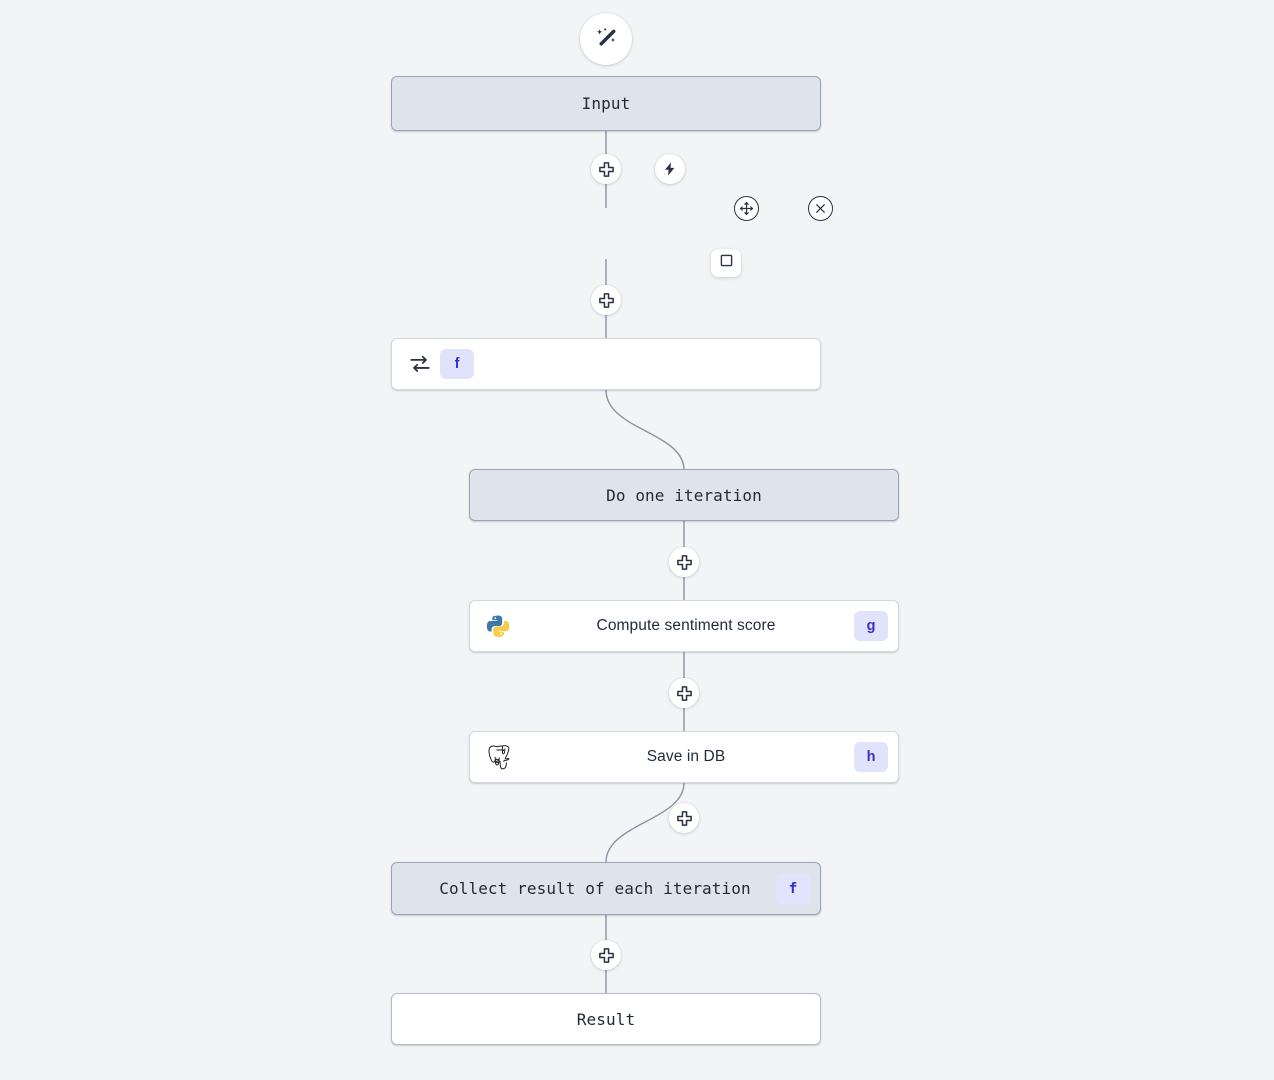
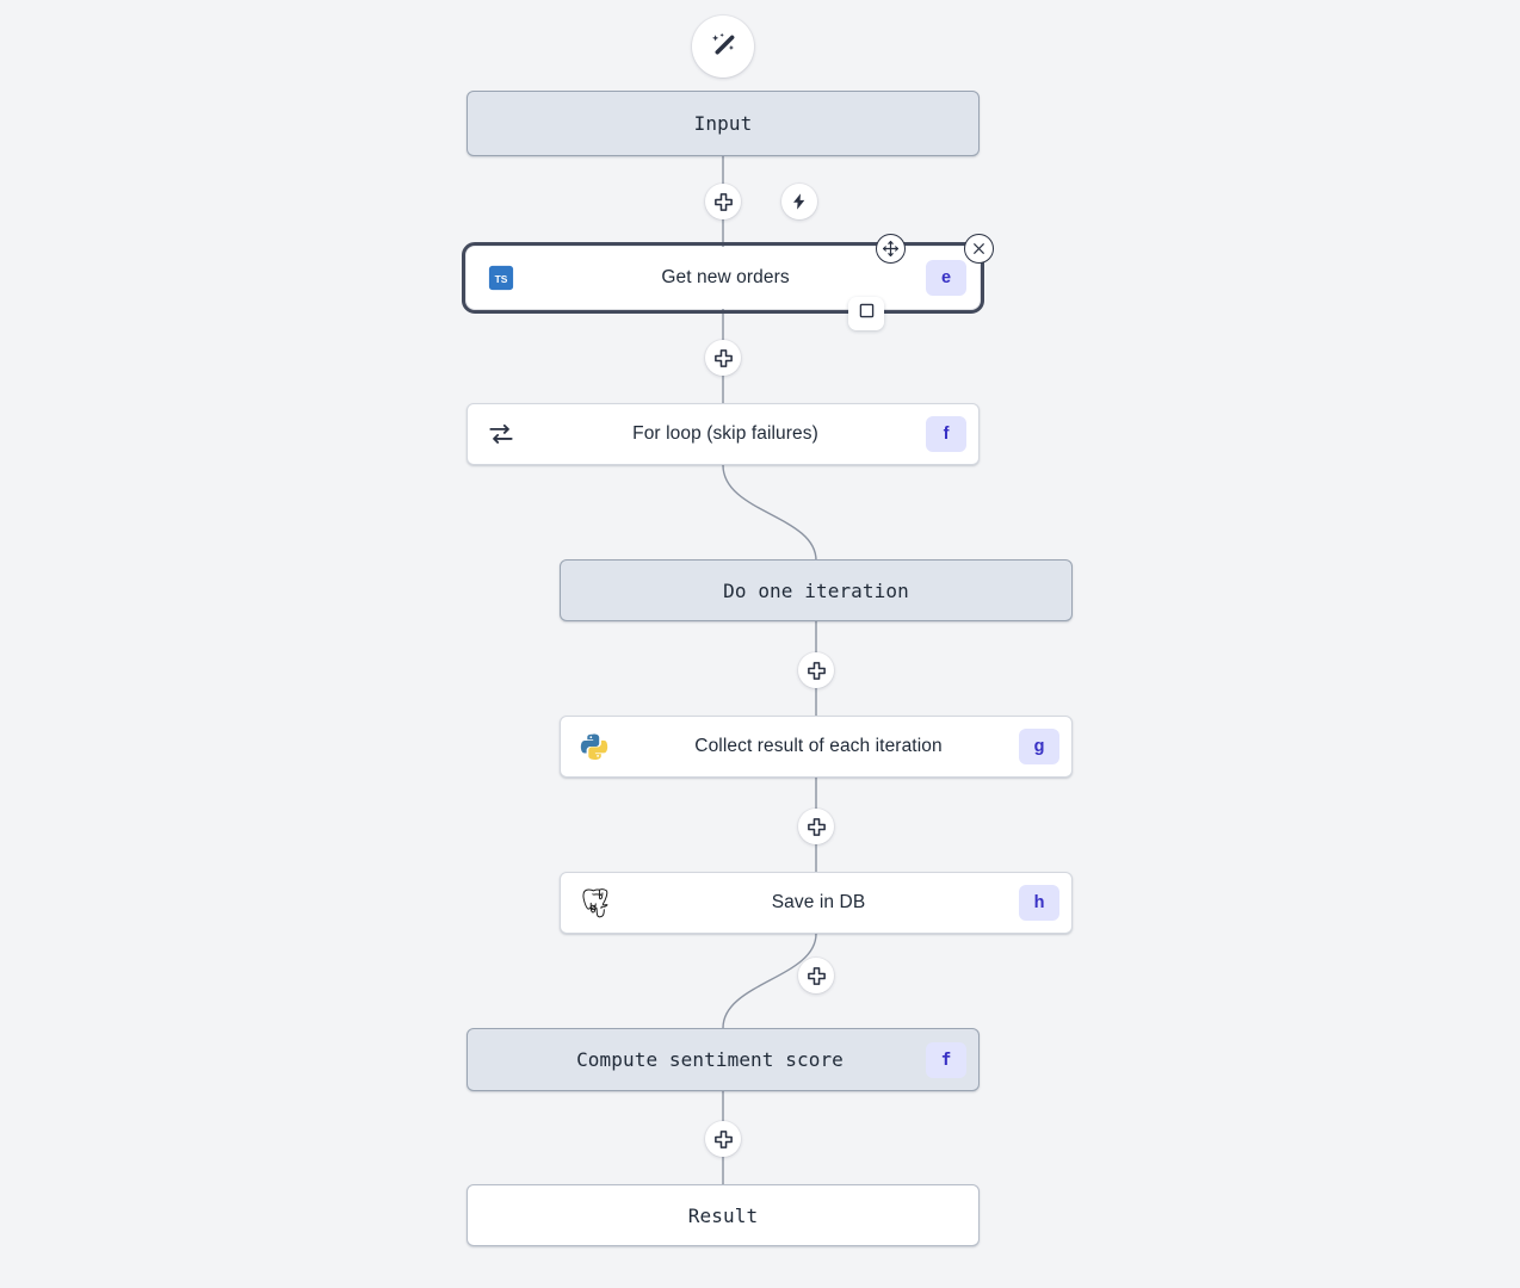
  Input
+ TS
+ Get new orders
+ e
+ For loop (skip failures)
  f
  Do one iteration
- Compute sentiment score
+ Collect result of each iteration
  g
  Save in DB
  h
- Collect result of each iteration
+ Compute sentiment score
  f
  Result
